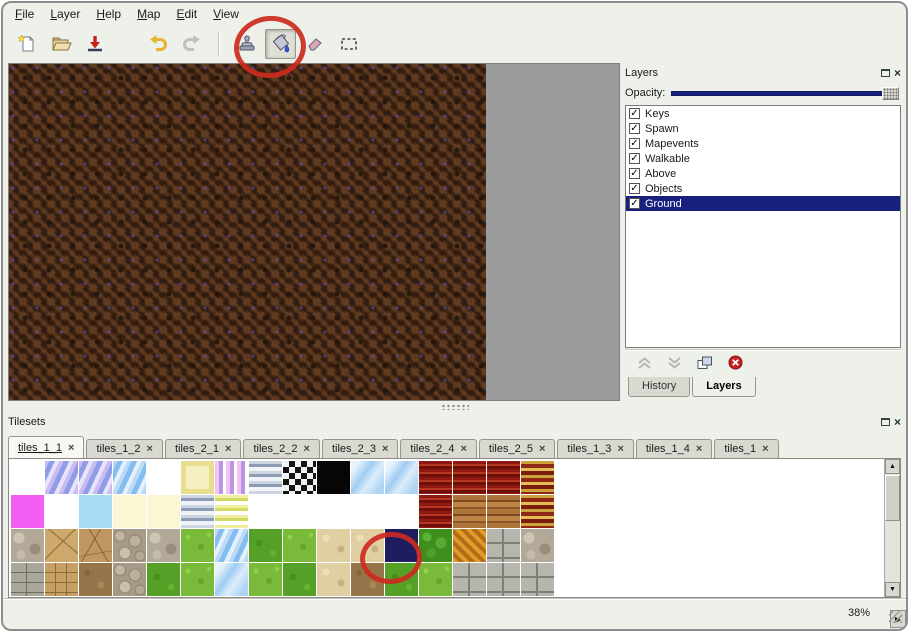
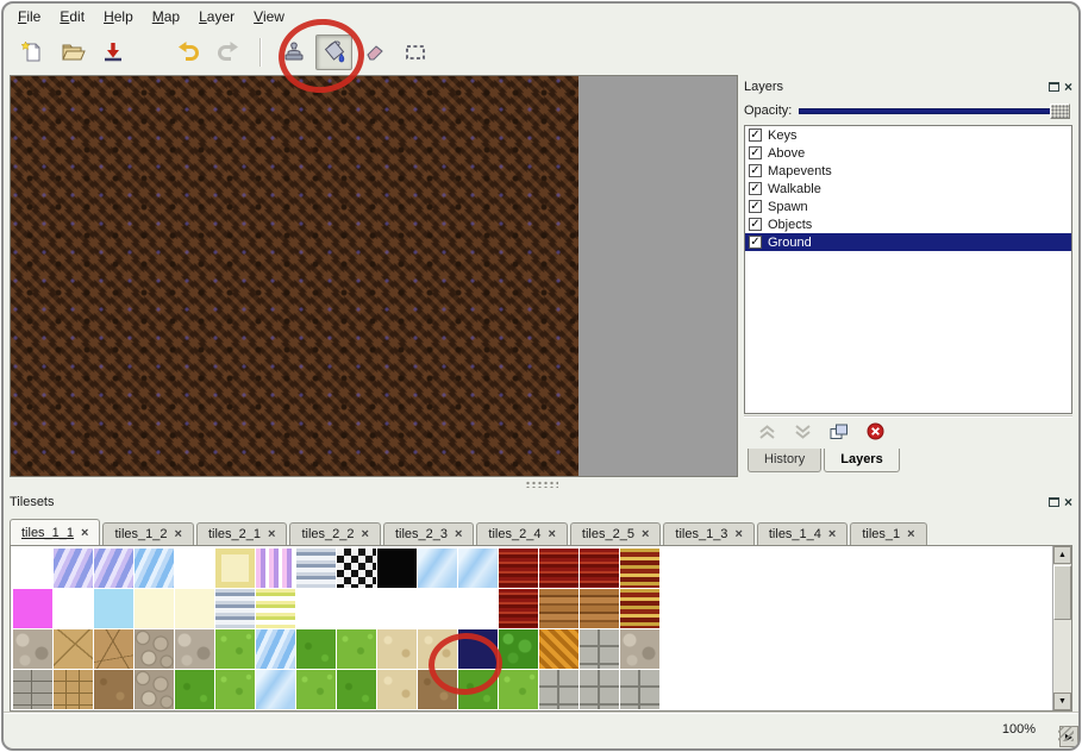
  File
- Layer
+ Edit
  Help
  Map
- Edit
+ Layer
  View
  Layers
  ×
  Opacity:
  ✓
  Keys
  ✓
- Spawn
+ Above
  ✓
  Mapevents
  ✓
  Walkable
  ✓
- Above
+ Spawn
  ✓
  Objects
  ✓
  Ground
  History
  Layers
  Tilesets
  ×
  tiles_1_1
  ×
  tiles_1_2
  ×
  tiles_2_1
  ×
  tiles_2_2
  ×
  tiles_2_3
  ×
  tiles_2_4
  ×
  tiles_2_5
  ×
  tiles_1_3
  ×
  tiles_1_4
  ×
  tiles_1
  ×
- 38%
+ 100%
